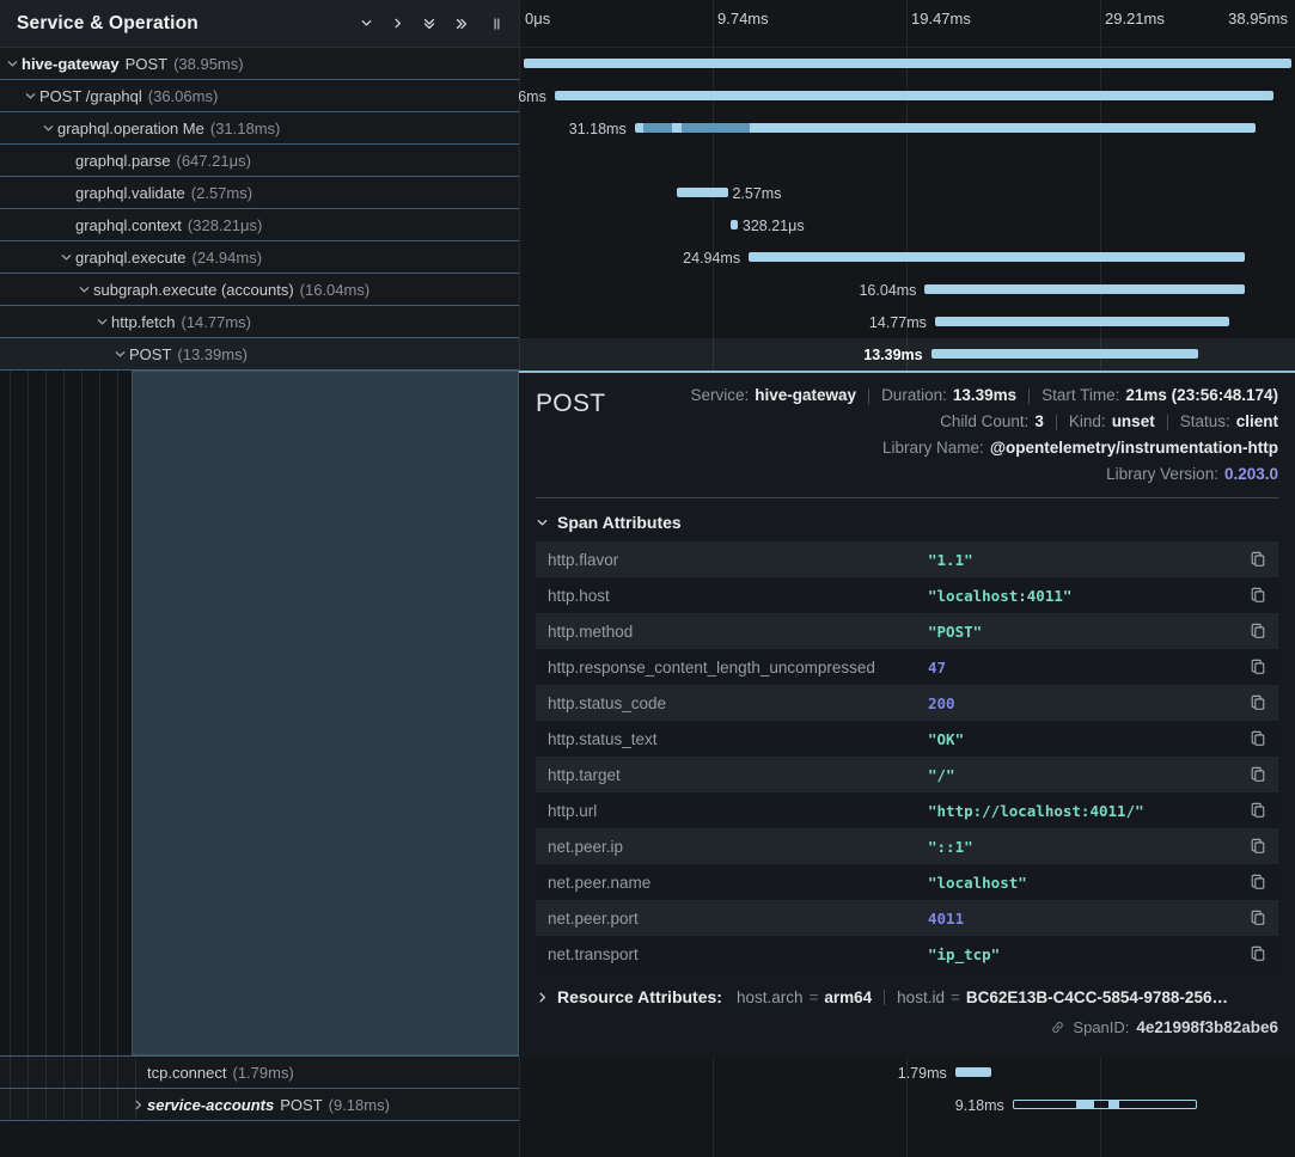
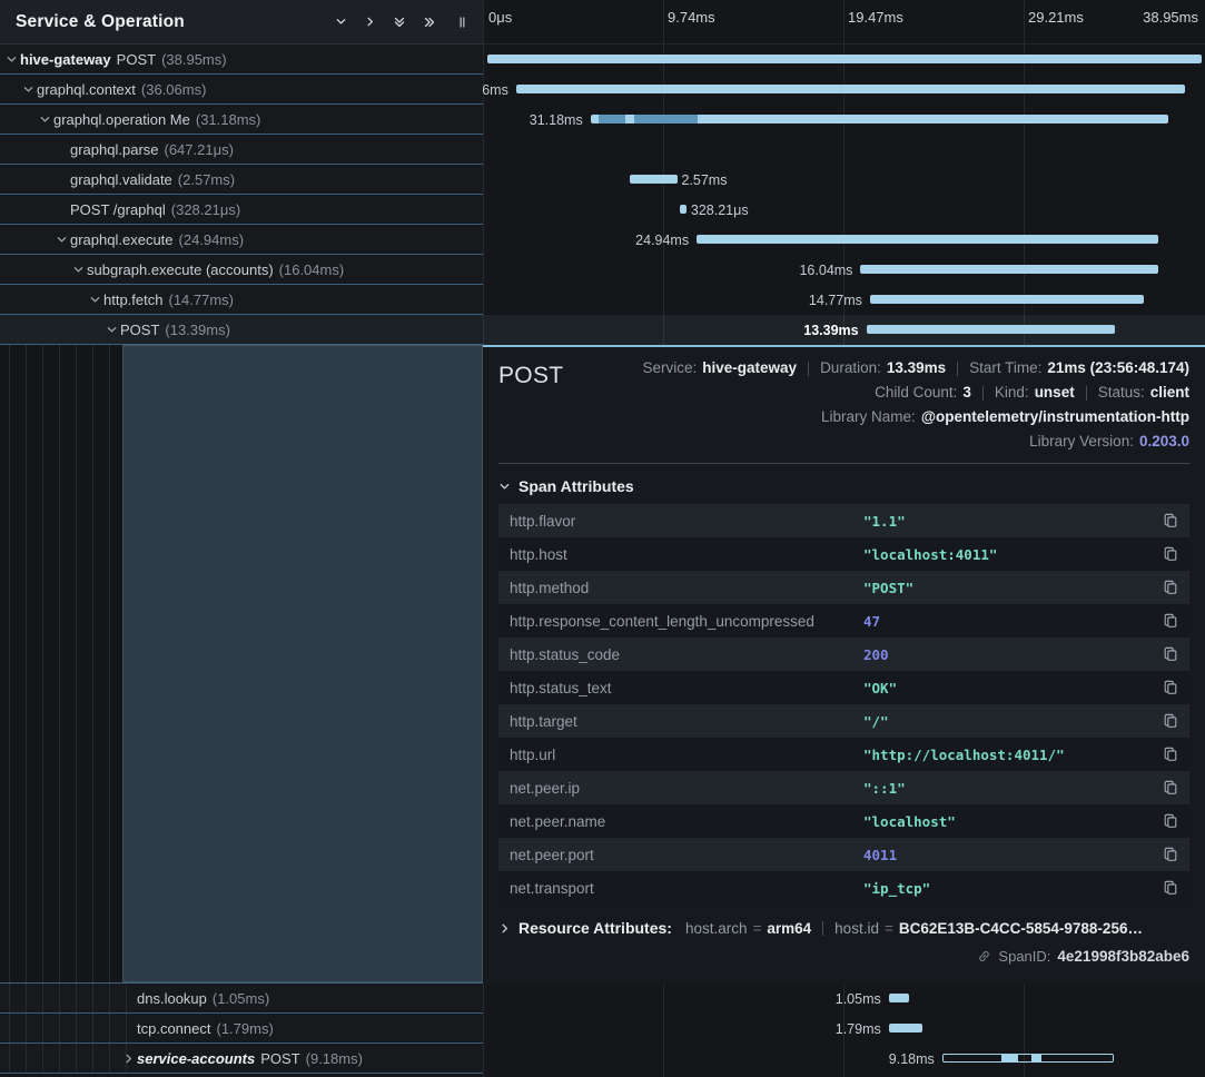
  Service & Operation
  0μs
  9.74ms
  19.47ms
  29.21ms
  38.95ms
  hive-gateway
  POST
  (38.95ms)
- POST /graphql
+ graphql.context
  (36.06ms)
  graphql.operation Me
  (31.18ms)
  31.18ms
  graphql.parse
  (647.21μs)
  graphql.validate
  (2.57ms)
  2.57ms
- graphql.context
+ POST /graphql
  (328.21μs)
  328.21μs
  graphql.execute
  (24.94ms)
  24.94ms
  subgraph.execute (accounts)
  (16.04ms)
  16.04ms
  http.fetch
  (14.77ms)
  14.77ms
  POST
  (13.39ms)
  13.39ms
  POST
  Service:
  hive-gateway
  Duration:
  13.39ms
  Start Time:
  21ms (23:56:48.174)
  Child Count:
  3
  Kind:
  unset
  Status:
  client
  Library Name:
  @opentelemetry/instrumentation-http
  Library Version:
  0.203.0
  Span Attributes
  http.flavor
  "1.1"
  http.host
  "localhost:4011"
  http.method
  "POST"
  http.response_content_length_uncompressed
  47
  http.status_code
  200
  http.status_text
  "OK"
  http.target
  "/"
  http.url
  "http://localhost:4011/"
  net.peer.ip
  "::1"
  net.peer.name
  "localhost"
  net.peer.port
  4011
  net.transport
  "ip_tcp"
  Resource Attributes:
  host.arch
  =
  arm64
  host.id
  =
  BC62E13B-C4CC-5854-9788-256…
  SpanID:
  4e21998f3b82abe6
+ dns.lookup
+ (1.05ms)
+ 1.05ms
  tcp.connect
  (1.79ms)
  1.79ms
  service-accounts
  POST
  (9.18ms)
  9.18ms
